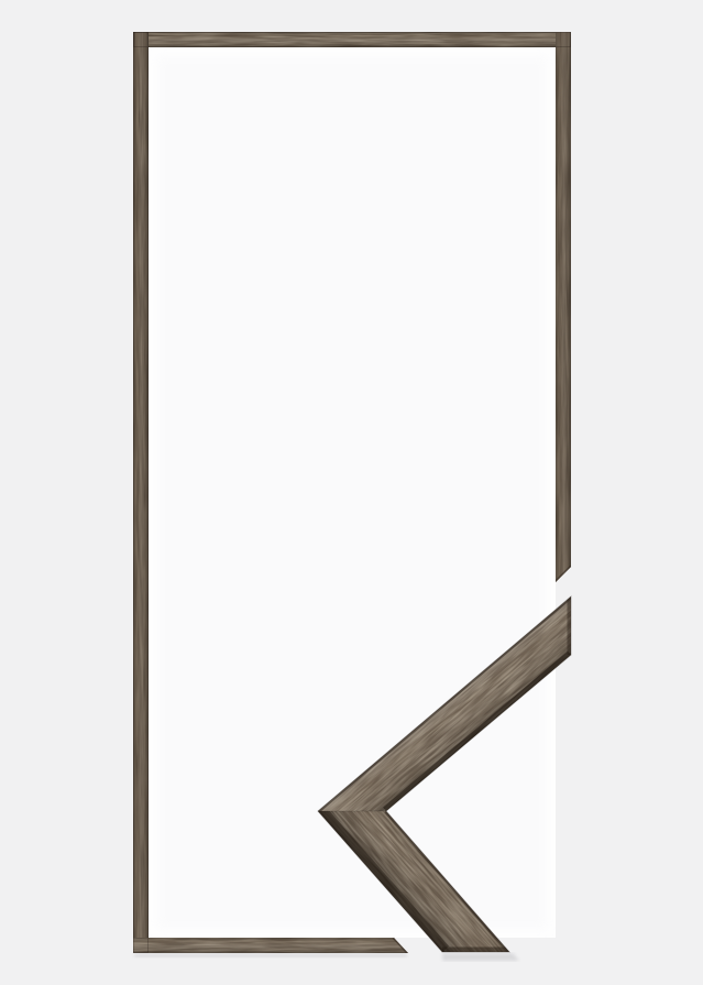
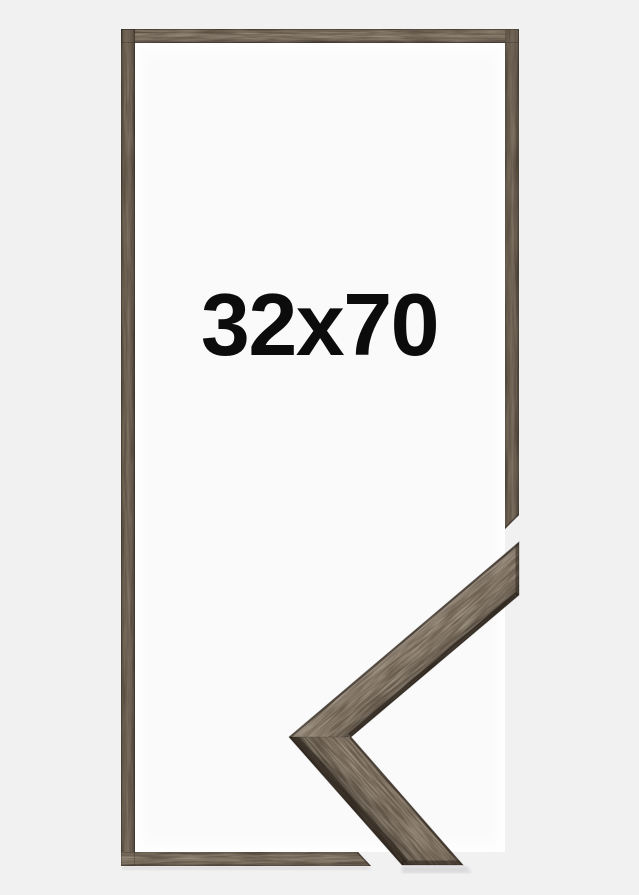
+ 32x70
